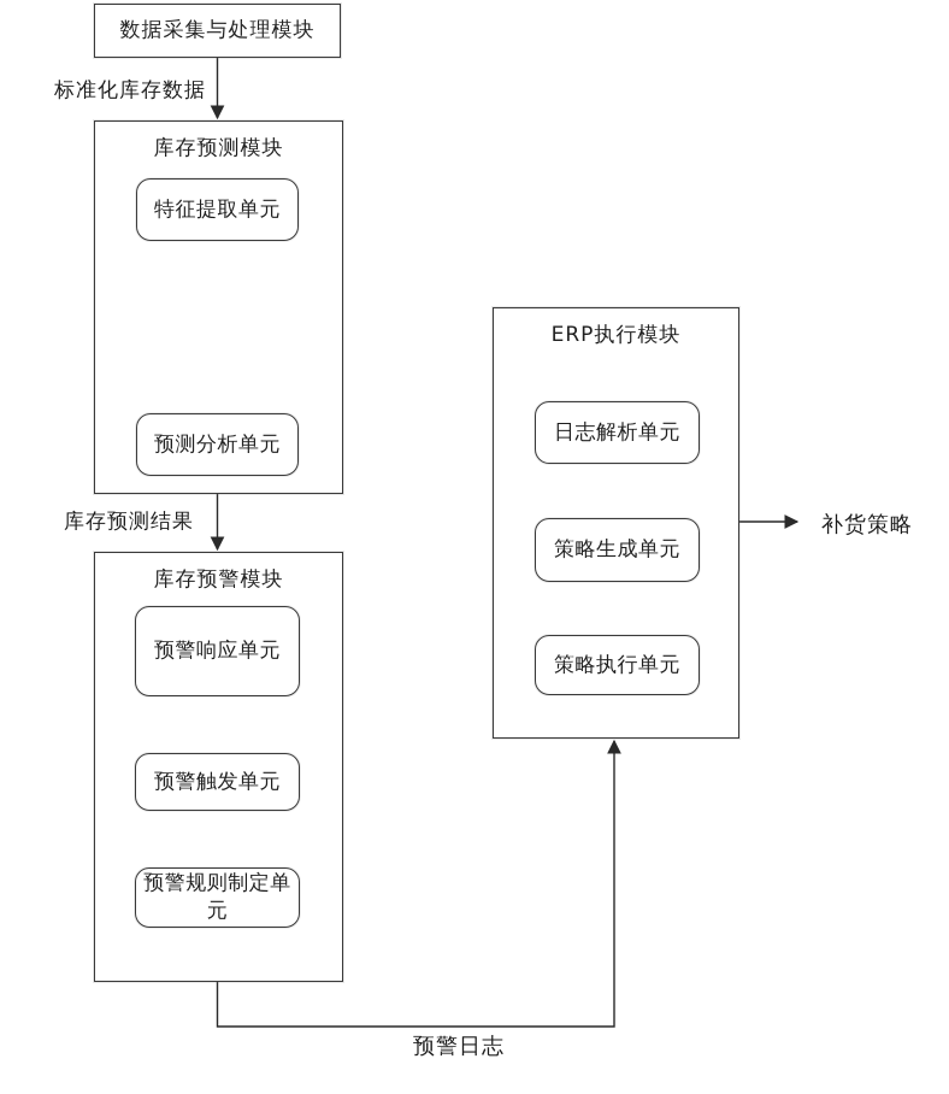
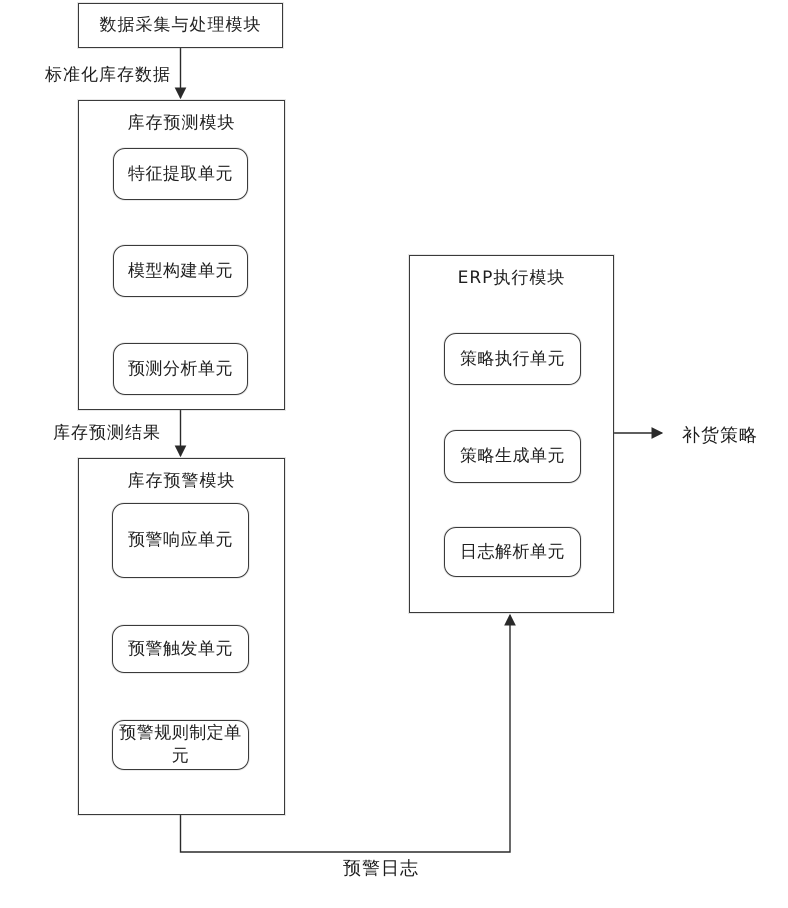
  数据采集与处理模块
  库存预测模块
  特征提取单元
+ 模型构建单元
  预测分析单元
  库存预警模块
  预警响应单元
  预警触发单元
  预警规则制定单元
  ERP执行模块
- 日志解析单元
+ 策略执行单元
  策略生成单元
- 策略执行单元
+ 日志解析单元
  标准化库存数据
  库存预测结果
  补货策略
  预警日志
